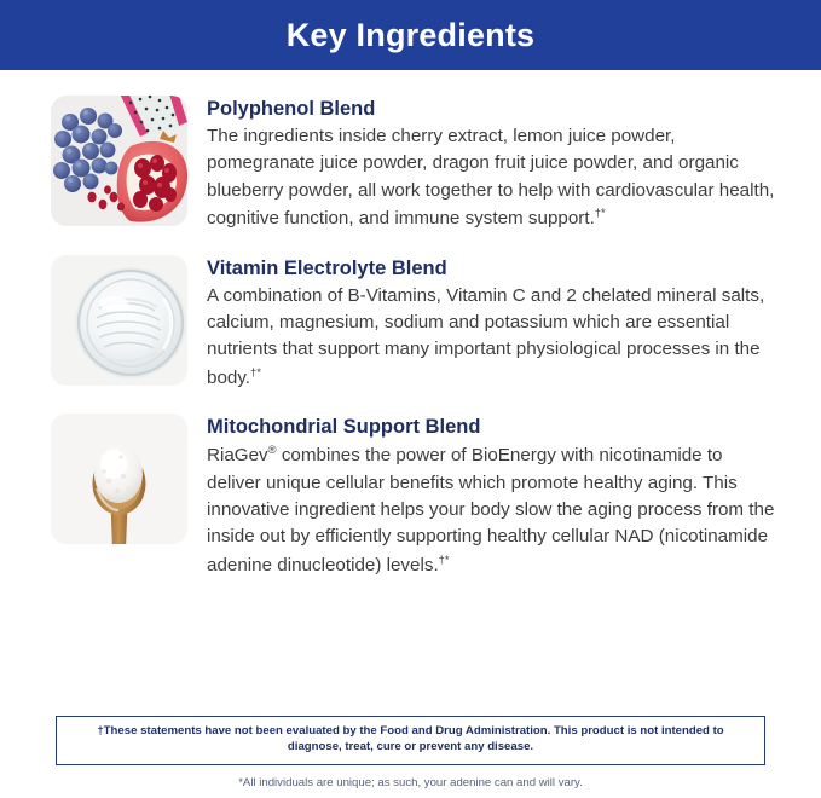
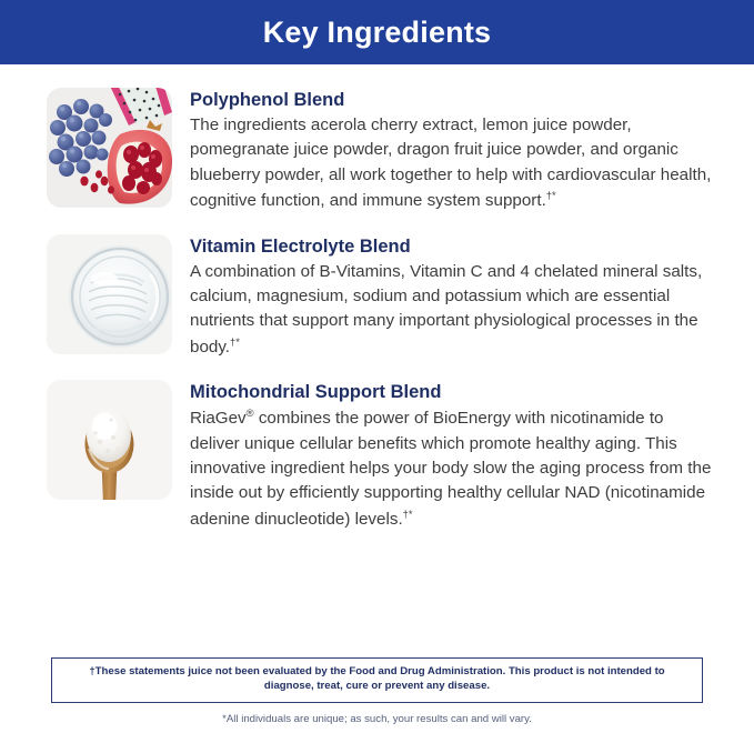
  Key Ingredients
  Polyphenol Blend
- The ingredients inside cherry extract, lemon juice powder, pomegranate juice powder, dragon fruit juice powder, and organic blueberry powder, all work together to help with cardiovascular health, cognitive function, and immune system support.†*
+ The ingredients acerola cherry extract, lemon juice powder, pomegranate juice powder, dragon fruit juice powder, and organic blueberry powder, all work together to help with cardiovascular health, cognitive function, and immune system support.†*
  Vitamin Electrolyte Blend
- A combination of B-Vitamins, Vitamin C and 2 chelated mineral salts, calcium, magnesium, sodium and potassium which are essential nutrients that support many important physiological processes in the body.†*
+ A combination of B-Vitamins, Vitamin C and 4 chelated mineral salts, calcium, magnesium, sodium and potassium which are essential nutrients that support many important physiological processes in the body.†*
  Mitochondrial Support Blend
  RiaGev® combines the power of BioEnergy with nicotinamide to deliver unique cellular benefits which promote healthy aging. This innovative ingredient helps your body slow the aging process from the inside out by efficiently supporting healthy cellular NAD (nicotinamide adenine dinucleotide) levels.†*
- †These statements have not been evaluated by the Food and Drug Administration. This product is not intended to diagnose, treat, cure or prevent any disease.
+ †These statements juice not been evaluated by the Food and Drug Administration. This product is not intended to diagnose, treat, cure or prevent any disease.
- *All individuals are unique; as such, your adenine can and will vary.
+ *All individuals are unique; as such, your results can and will vary.
